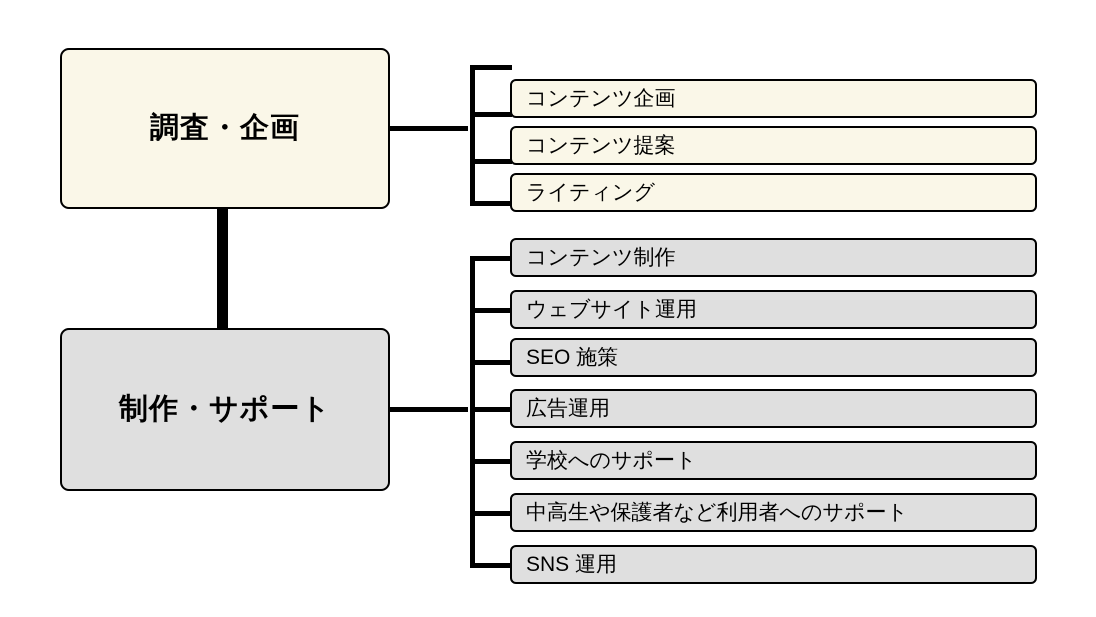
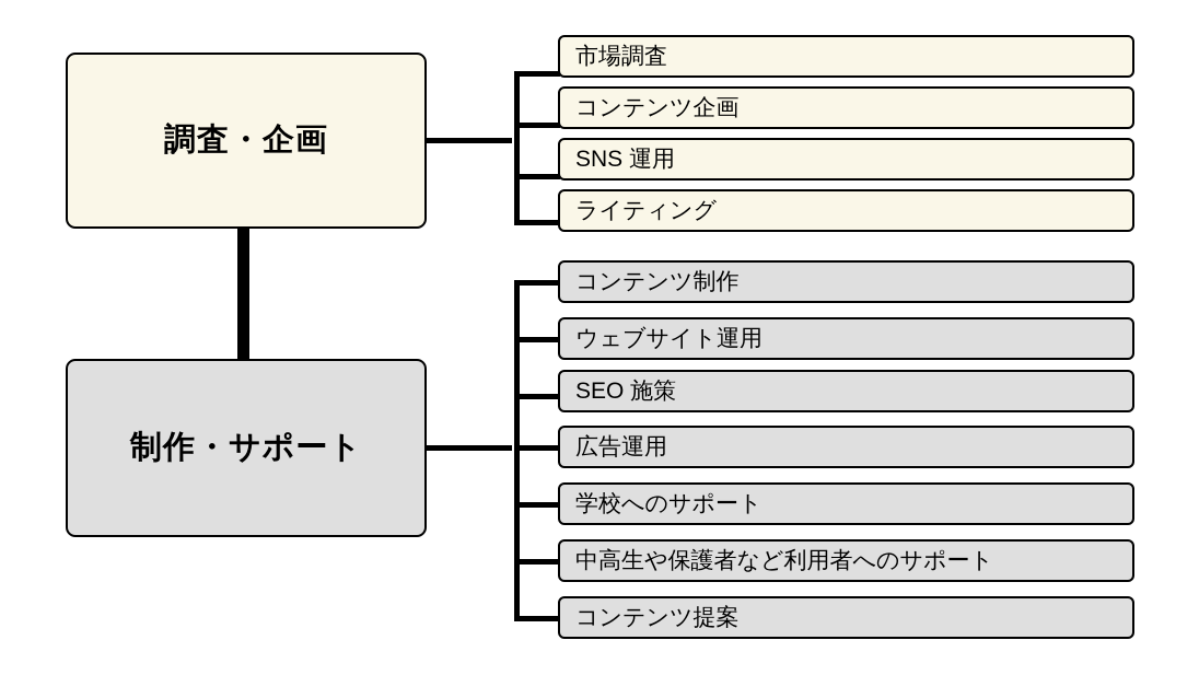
  調査・企画
  制作・サポート
+ 市場調査
  コンテンツ企画
- コンテンツ提案
+ SNS 運用
  ライティング
  コンテンツ制作
  ウェブサイト運用
  SEO 施策
  広告運用
  学校へのサポート
  中高生や保護者など利用者へのサポート
- SNS 運用
+ コンテンツ提案
